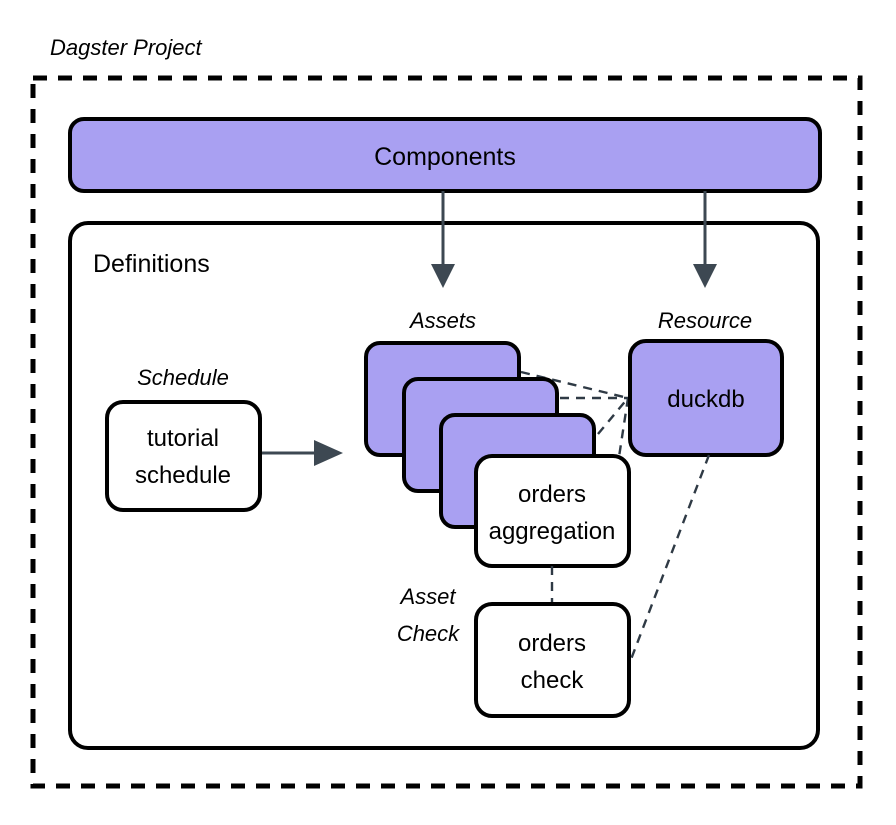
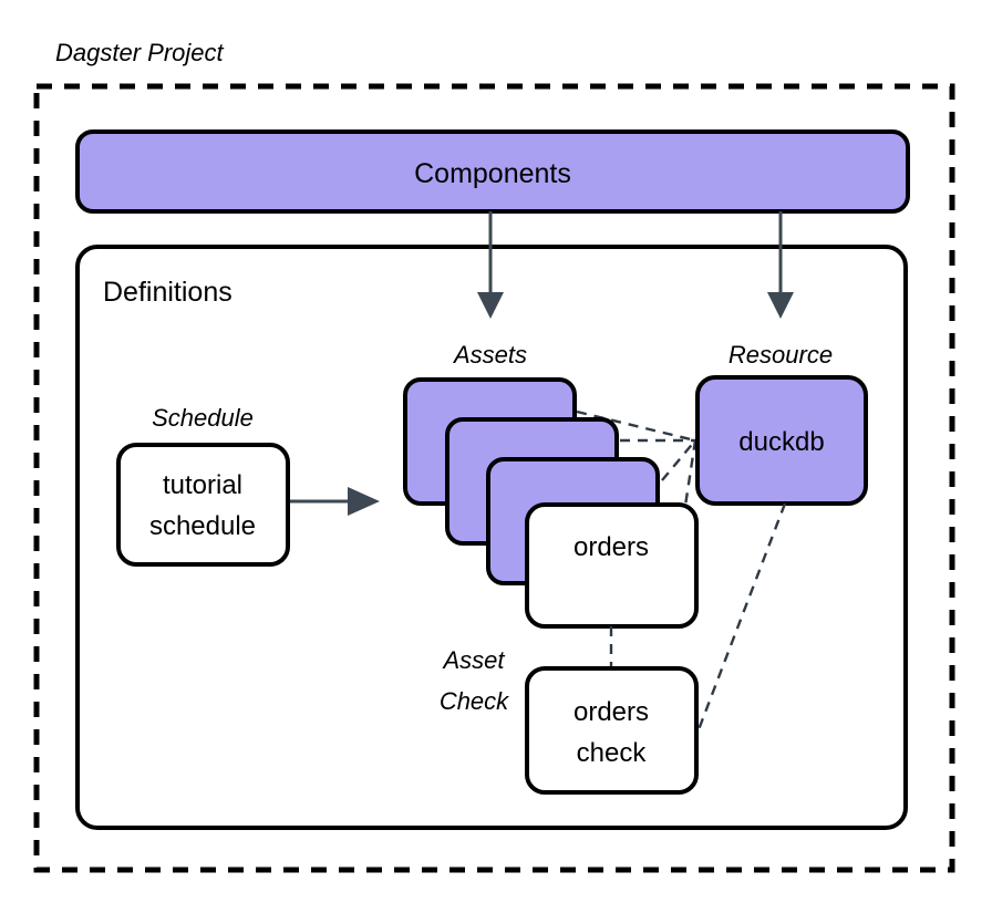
  Dagster Project
  Definitions
  Components
  Assets
  Resource
  Schedule
  Asset
  Check
  tutorial
  schedule
  orders
- aggregation
  duckdb
  orders
  check
